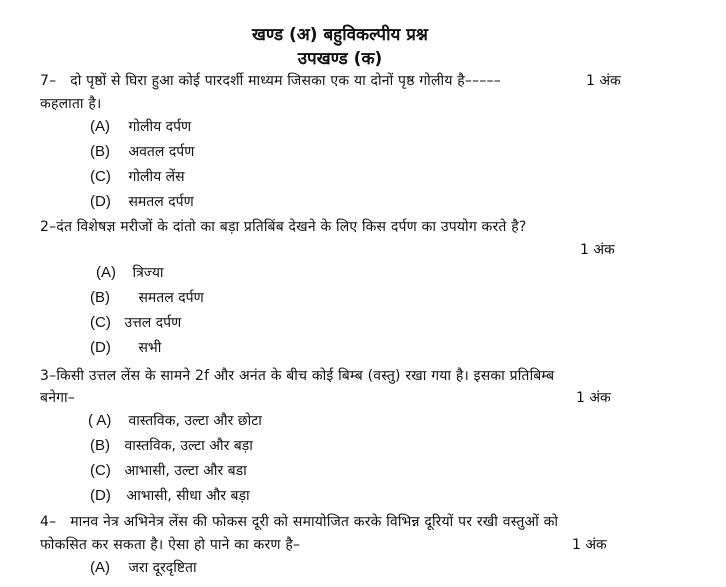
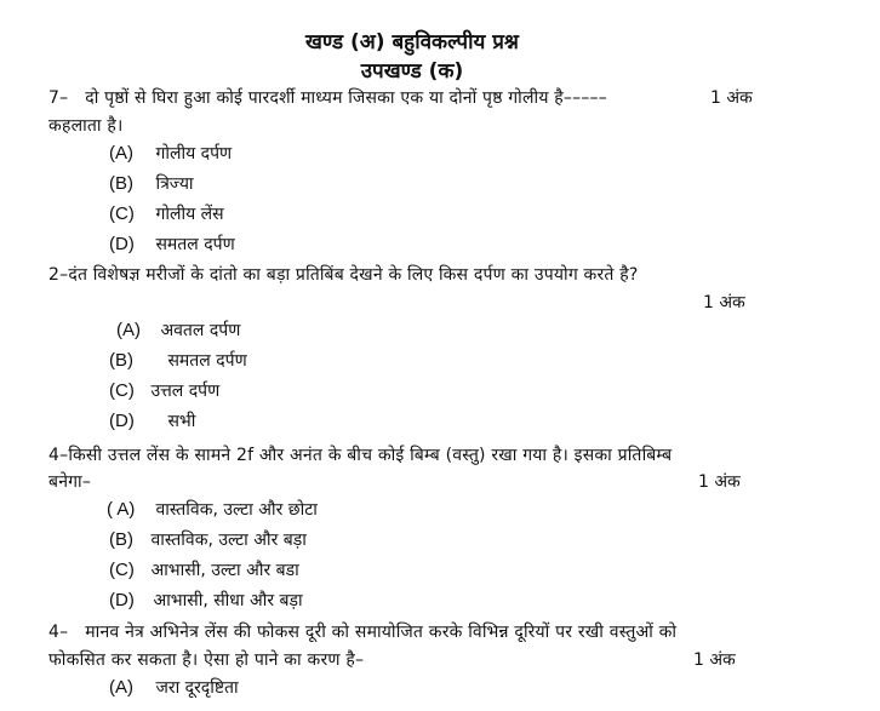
  खण्ड (अ) बहुविकल्पीय प्रश्न
  उपखण्ड (क)
  7– दो पृष्ठों से घिरा हुआ कोई पारदर्शी माध्यम जिसका एक या दोनों पृष्ठ गोलीय है–––––
  1 अंक
  कहलाता है।
  (A) गोलीय दर्पण
- (B) अवतल दर्पण
+ (B) त्रिज्या
  (C) गोलीय लेंस
  (D) समतल दर्पण
  2–दंत विशेषज्ञ मरीजों के दांतो का बड़ा प्रतिबिंब देखने के लिए किस दर्पण का उपयोग करते है?
  1 अंक
- (A) त्रिज्या
+ (A) अवतल दर्पण
  (B) समतल दर्पण
  (C) उत्तल दर्पण
  (D) सभी
- 3–किसी उत्तल लेंस के सामने 2f और अनंत के बीच कोई बिम्ब (वस्तु) रखा गया है। इसका प्रतिबिम्ब
+ 4–किसी उत्तल लेंस के सामने 2f और अनंत के बीच कोई बिम्ब (वस्तु) रखा गया है। इसका प्रतिबिम्ब
  बनेगा–
  1 अंक
  ( A) वास्तविक, उल्टा और छोटा
  (B) वास्तविक, उल्टा और बड़ा
  (C) आभासी, उल्टा और बडा
  (D) आभासी, सीधा और बड़ा
  4– मानव नेत्र अभिनेत्र लेंस की फोकस दूरी को समायोजित करके विभिन्न दूरियों पर रखी वस्तुओं को
  फोकसित कर सकता है। ऐसा हो पाने का करण है–
  1 अंक
  (A) जरा दूरदृष्टिता
